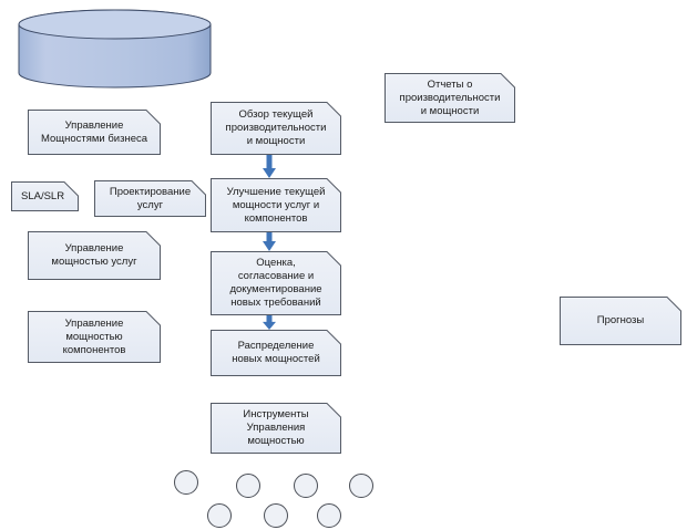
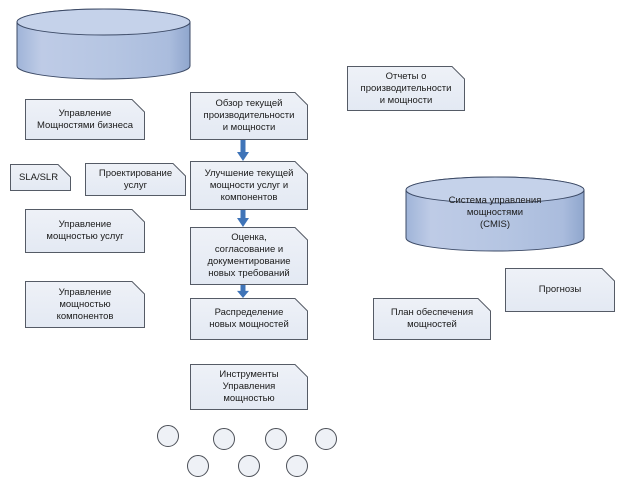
  Управление
  Мощностями бизнеса
  SLA/SLR
  Проектирование
  услуг
  Управление
  мощностью услуг
  Управление
  мощностью
  компонентов
  Обзор текущей
  производительности
  и мощности
  Улучшение текущей
  мощности услуг и
  компонентов
  Оценка,
  согласование и
  документирование
  новых требований
  Распределение
  новых мощностей
  Инструменты
  Управления
  мощностью
  Отчеты о
  производительности
  и мощности
  Прогнозы
+ План обеспечения
+ мощностей
+ Система управления
+ мощностями
+ (CMIS)
